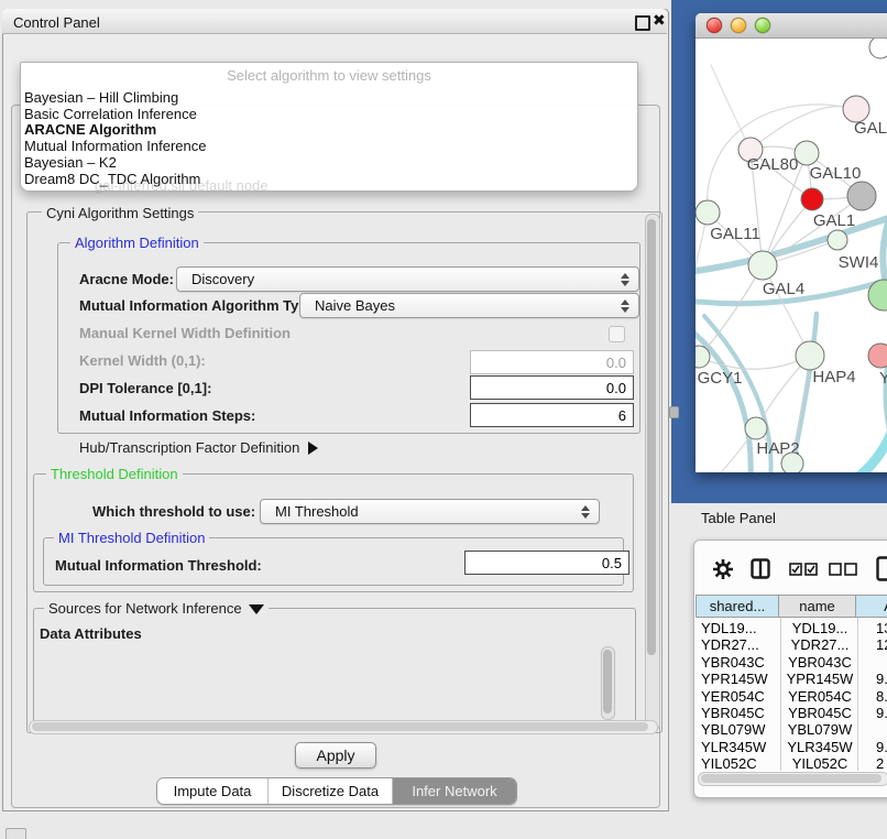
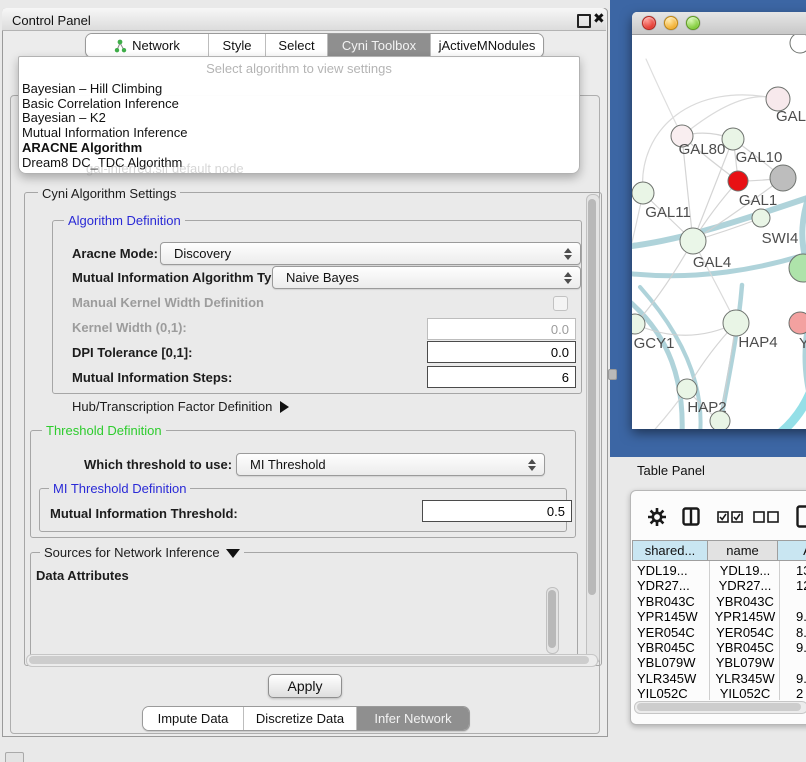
  Control Panel
  ✖
+ Network
+ Style
+ Select
+ Cyni Toolbox
+ jActiveMNodules
  Cyni Algorithm Settings
  Algorithm Definition
  Aracne Mode:
  Discovery
  Mutual Information Algorithm Ty
  Naive Bayes
  Manual Kernel Width Definition
  Kernel Width (0,1):
  0.0
  DPI Tolerance [0,1]:
  0.0
  Mutual Information Steps:
  6
  Hub/Transcription Factor Definition
  Threshold Definition
  Which threshold to use:
  MI Threshold
  MI Threshold Definition
  Mutual Information Threshold:
  0.5
  Sources for Network Inference
  Data Attributes
  Apply
  Impute Data
  Discretize Data
  Infer Network
  Select algorithm to view settings
  Bayesian – Hill Climbing
  Basic Correlation Inference
- ARACNE Algorithm
+ Bayesian – K2
  Mutual Information Inference
- Bayesian – K2
+ ARACNE Algorithm
  Dream8 DC_TDC Algorithm
  gal-inferred.sif default node
  GAL
  GAL80
  GAL10
  GAL1
  GAL11
  SWI4
  GAL4
  GCY1
  HAP4
  Y
  HAP2
  Table Panel
  shared...
  name
  YDL19...
  YDL19...
  YDR27...
  YDR27...
  YBR043C
  YBR043C
  YPR145W
  YPR145W
  9.
  YER054C
  YER054C
  8.
  YBR045C
  YBR045C
  9.
  YBL079W
  YBL079W
  YLR345W
  YLR345W
  9.
  YIL052C
  YIL052C
  2
